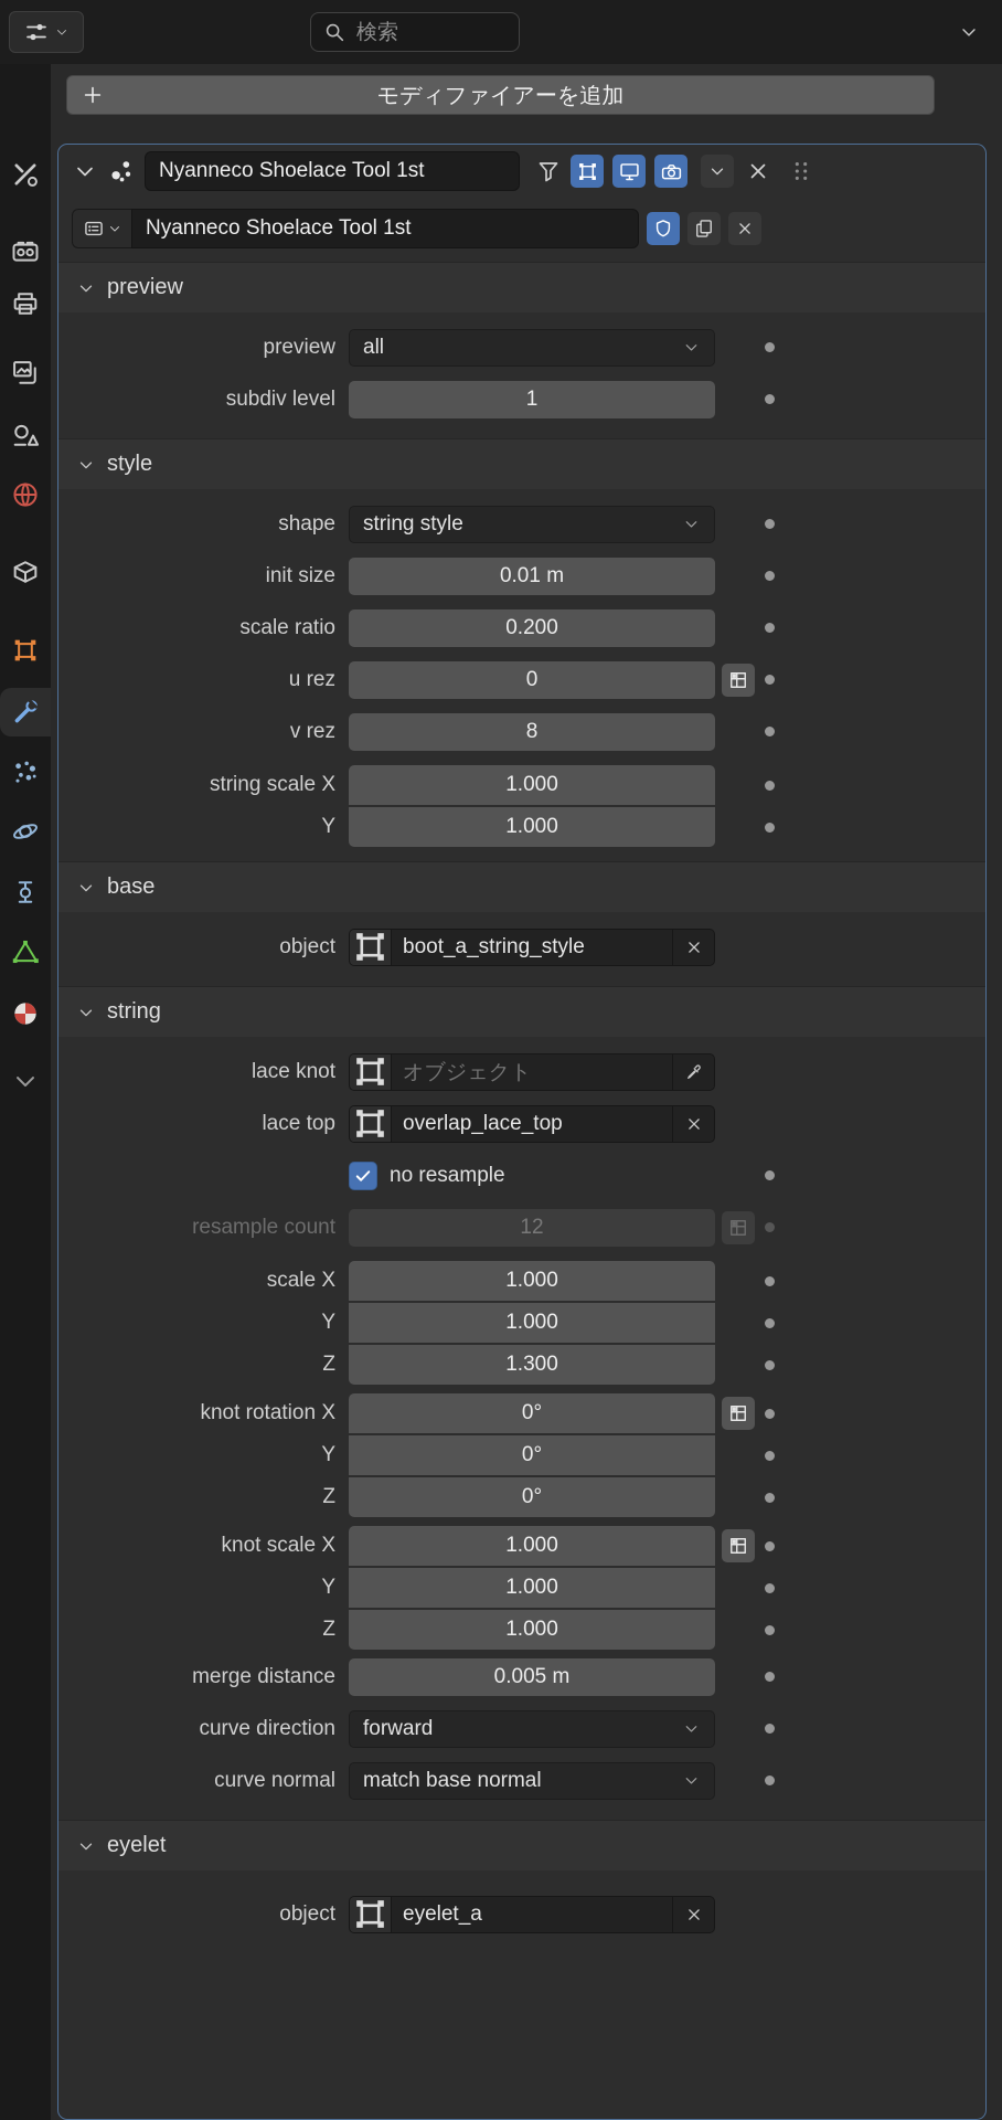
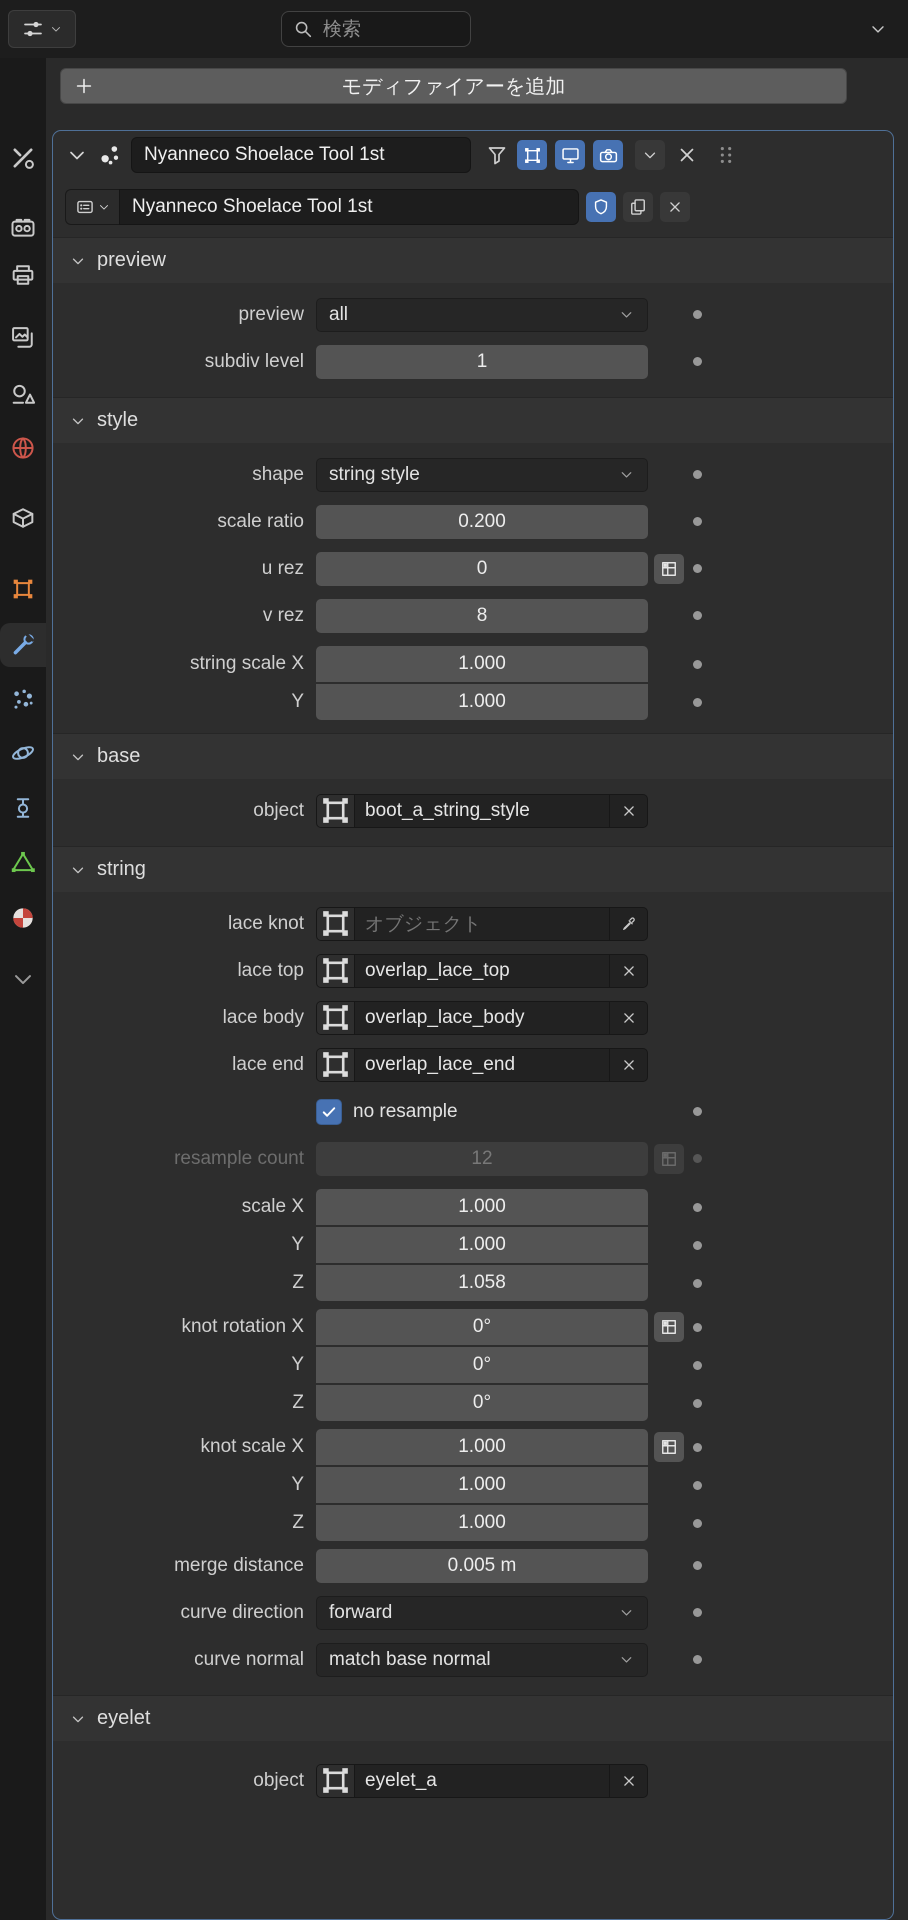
  検索
  モディファイアーを追加
  Nyanneco Shoelace Tool 1st
  Nyanneco Shoelace Tool 1st
  preview
  preview
  all
  subdiv level
  1
  style
  shape
  string style
- init size
- 0.01 m
  scale ratio
  0.200
  u rez
  0
  v rez
  8
  string scale X
  1.000
  Y
  1.000
  base
  object
  boot_a_string_style
  string
  lace knot
  オブジェクト
  lace top
  overlap_lace_top
+ lace body
+ overlap_lace_body
+ lace end
+ overlap_lace_end
  no resample
  resample count
  12
  scale X
  1.000
  Y
  1.000
  Z
- 1.300
+ 1.058
  knot rotation X
  0°
  Y
  0°
  Z
  0°
  knot scale X
  1.000
  Y
  1.000
  Z
  1.000
  merge distance
  0.005 m
  curve direction
  forward
  curve normal
  match base normal
  eyelet
  object
  eyelet_a
